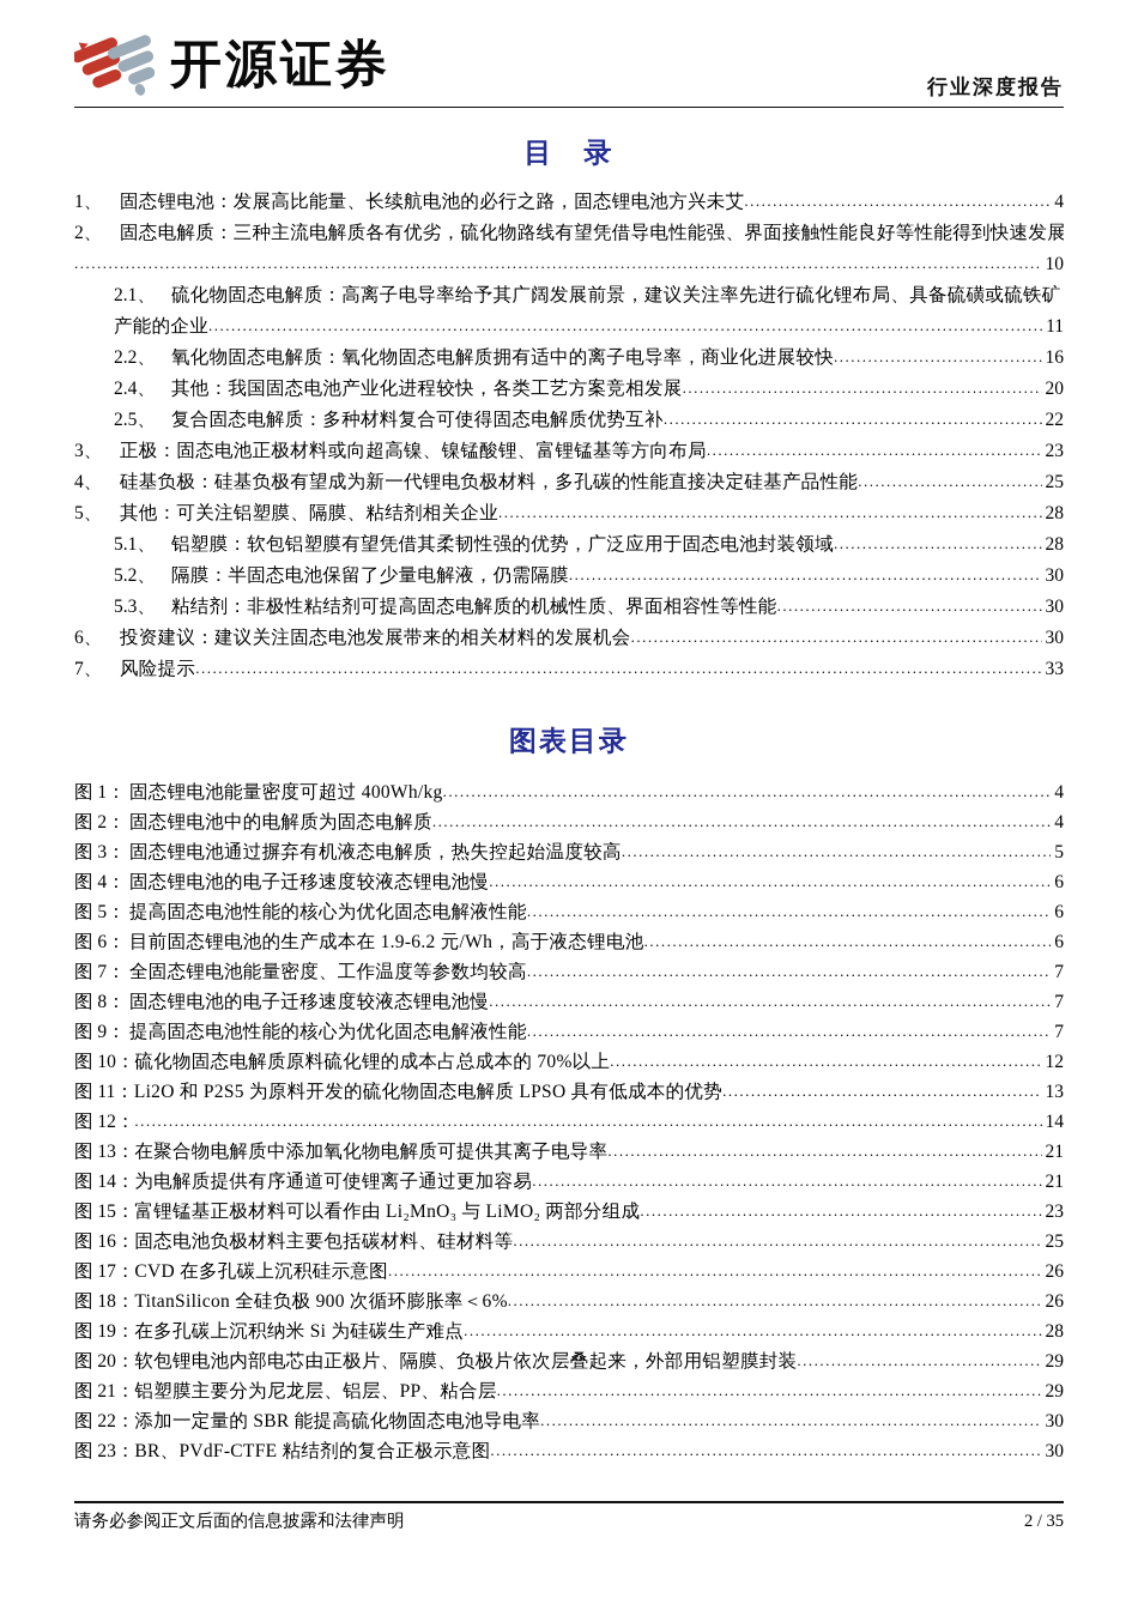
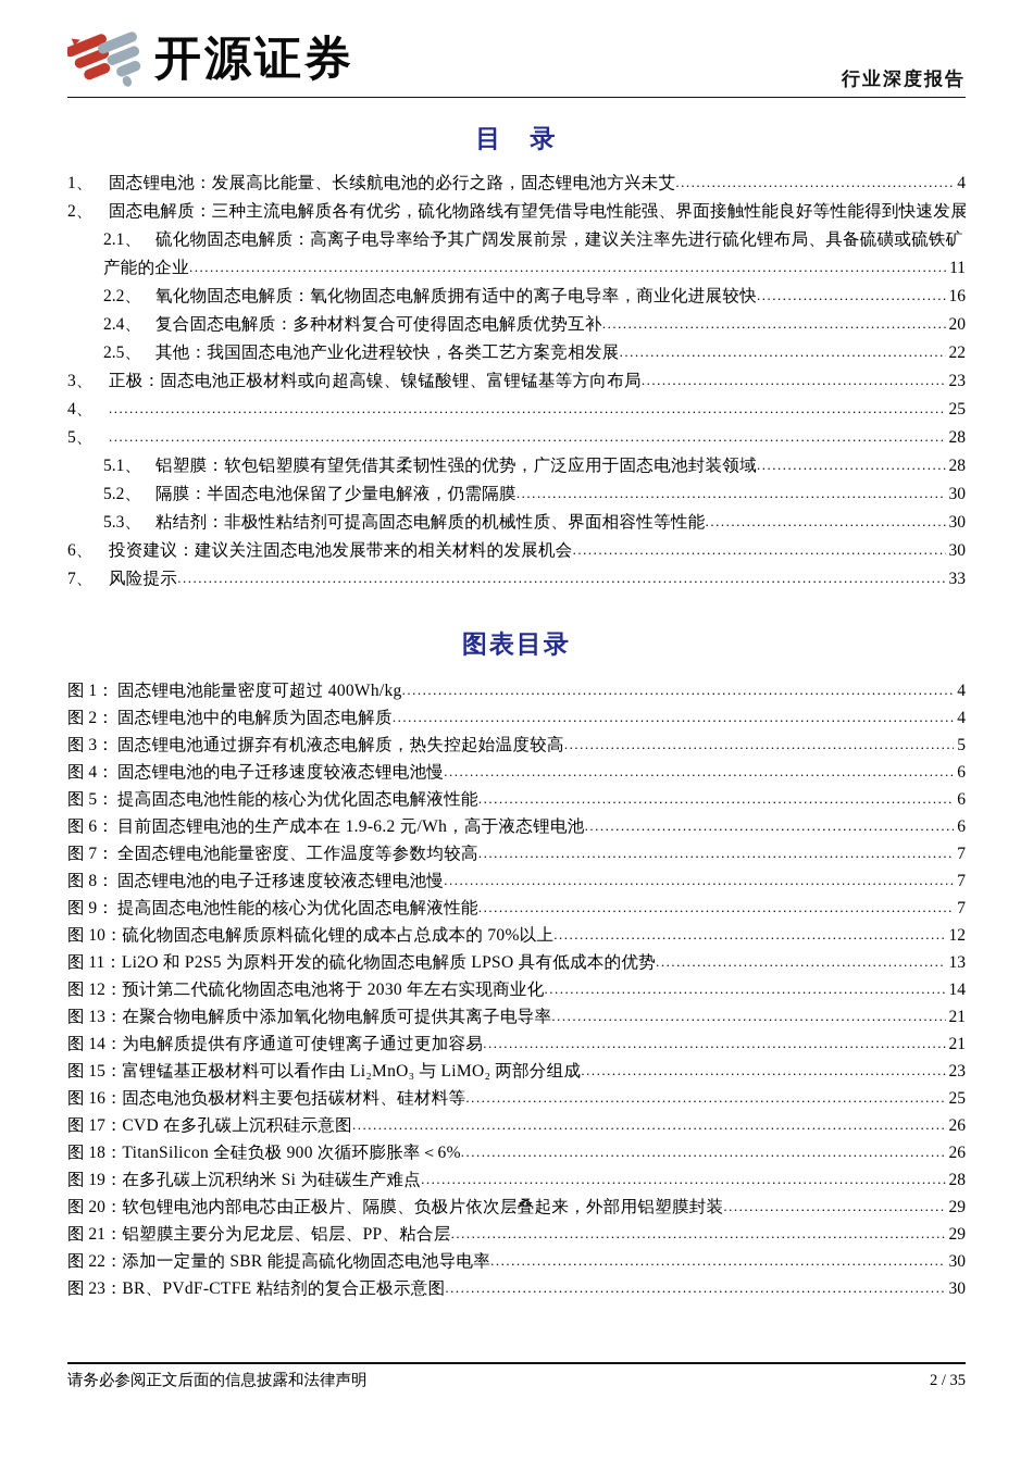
  开源证券
  行业深度报告
  目 录
  1、
  固态锂电池：发展高比能量、长续航电池的必行之路，固态锂电池方兴未艾
  4
  2、
  固态电解质：三种主流电解质各有优劣，硫化物路线有望凭借导电性能强、界面接触性能良好等性能得到快速发展
- 10
  2.1、
  硫化物固态电解质：高离子电导率给予其广阔发展前景，建议关注率先进行硫化锂布局、具备硫磺或硫铁矿
  产能的企业
  11
  2.2、
  氧化物固态电解质：氧化物固态电解质拥有适中的离子电导率，商业化进展较快
  16
  2.4、
- 其他：我国固态电池产业化进程较快，各类工艺方案竞相发展
+ 复合固态电解质：多种材料复合可使得固态电解质优势互补
  20
  2.5、
- 复合固态电解质：多种材料复合可使得固态电解质优势互补
+ 其他：我国固态电池产业化进程较快，各类工艺方案竞相发展
  22
  3、
  正极：固态电池正极材料或向超高镍、镍锰酸锂、富锂锰基等方向布局
  23
  4、
- 硅基负极：硅基负极有望成为新一代锂电负极材料，多孔碳的性能直接决定硅基产品性能
  25
  5、
- 其他：可关注铝塑膜、隔膜、粘结剂相关企业
  28
  5.1、
  铝塑膜：软包铝塑膜有望凭借其柔韧性强的优势，广泛应用于固态电池封装领域
  28
  5.2、
  隔膜：半固态电池保留了少量电解液，仍需隔膜
  30
  5.3、
  粘结剂：非极性粘结剂可提高固态电解质的机械性质、界面相容性等性能
  30
  6、
  投资建议：建议关注固态电池发展带来的相关材料的发展机会
  30
  7、
  风险提示
  33
  图表目录
  图 1：
  固态锂电池能量密度可超过 400Wh/kg
  4
  图 2：
  固态锂电池中的电解质为固态电解质
  4
  图 3：
  固态锂电池通过摒弃有机液态电解质，热失控起始温度较高
  5
  图 4：
  固态锂电池的电子迁移速度较液态锂电池慢
  6
  图 5：
  提高固态电池性能的核心为优化固态电解液性能
  6
  图 6：
  目前固态锂电池的生产成本在 1.9-6.2 元/Wh，高于液态锂电池
  6
  图 7：
  全固态锂电池能量密度、工作温度等参数均较高
  7
  图 8：
  固态锂电池的电子迁移速度较液态锂电池慢
  7
  图 9：
  提高固态电池性能的核心为优化固态电解液性能
  7
  图 10：
  硫化物固态电解质原料硫化锂的成本占总成本的 70%以上
  12
  图 11：
  Li2O 和 P2S5 为原料开发的硫化物固态电解质 LPSO 具有低成本的优势
  13
  图 12：
+ 预计第二代硫化物固态电池将于 2030 年左右实现商业化
  14
  图 13：
  在聚合物电解质中添加氧化物电解质可提供其离子电导率
  21
  图 14：
  为电解质提供有序通道可使锂离子通过更加容易
  21
  图 15：
  富锂锰基正极材料可以看作由 Li₂MnO₃ 与 LiMO₂ 两部分组成
  23
  图 16：
  固态电池负极材料主要包括碳材料、硅材料等
  25
  图 17：
  CVD 在多孔碳上沉积硅示意图
  26
  图 18：
  TitanSilicon 全硅负极 900 次循环膨胀率＜6%
  26
  图 19：
  在多孔碳上沉积纳米 Si 为硅碳生产难点
  28
  图 20：
  软包锂电池内部电芯由正极片、隔膜、负极片依次层叠起来，外部用铝塑膜封装
  29
  图 21：
  铝塑膜主要分为尼龙层、铝层、PP、粘合层
  29
  图 22：
  添加一定量的 SBR 能提高硫化物固态电池导电率
  30
  图 23：
  BR、PVdF-CTFE 粘结剂的复合正极示意图
  30
  请务必参阅正文后面的信息披露和法律声明
  2 / 35
